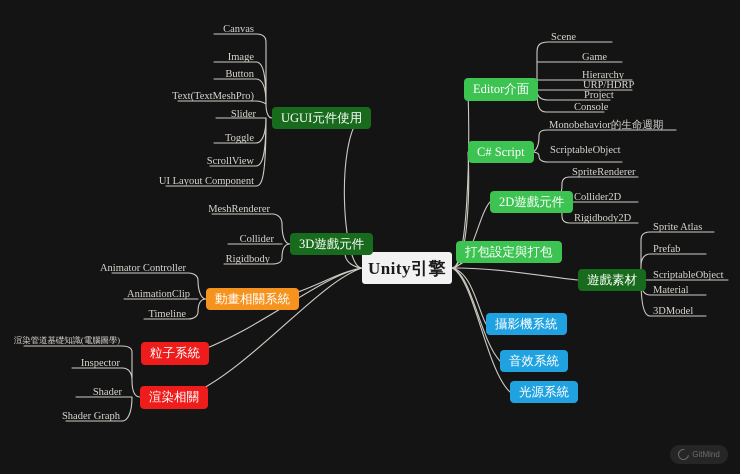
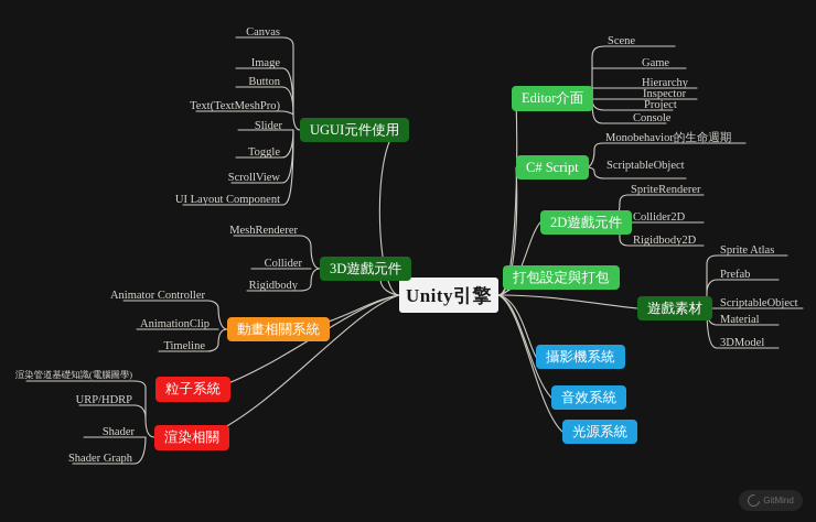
  Unity引擎
  Editor介面
  C# Script
  2D遊戲元件
  打包設定與打包
  遊戲素材
  攝影機系統
  音效系統
  光源系統
  UGUI元件使用
  3D遊戲元件
  動畫相關系統
  粒子系統
  渲染相關
  Scene
  Game
  Hierarchy
- URP/HDRP
+ Inspector
  Project
  Console
  Monobehavior的生命週期
  ScriptableObject
  SpriteRenderer
  Collider2D
  Rigidbody2D
  Sprite Atlas
  Prefab
  ScriptableObject
  Material
  3DModel
  Canvas
  Image
  Button
  Text(TextMeshPro)
  Slider
  Toggle
  ScrollView
  UI Layout Component
  MeshRenderer
  Collider
  Rigidbody
  Animator Controller
  AnimationClip
  Timeline
  渲染管道基礎知識(電腦圖學)
- Inspector
+ URP/HDRP
  Shader
  Shader Graph
  GitMind
